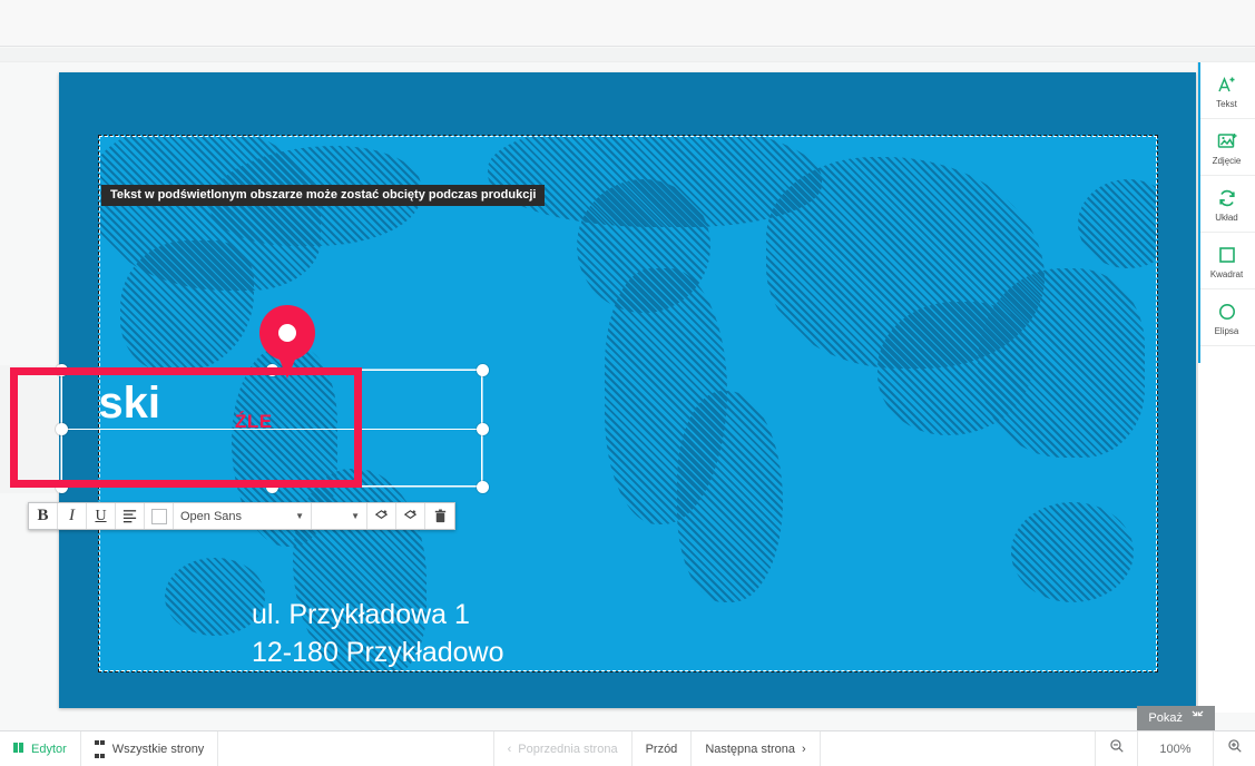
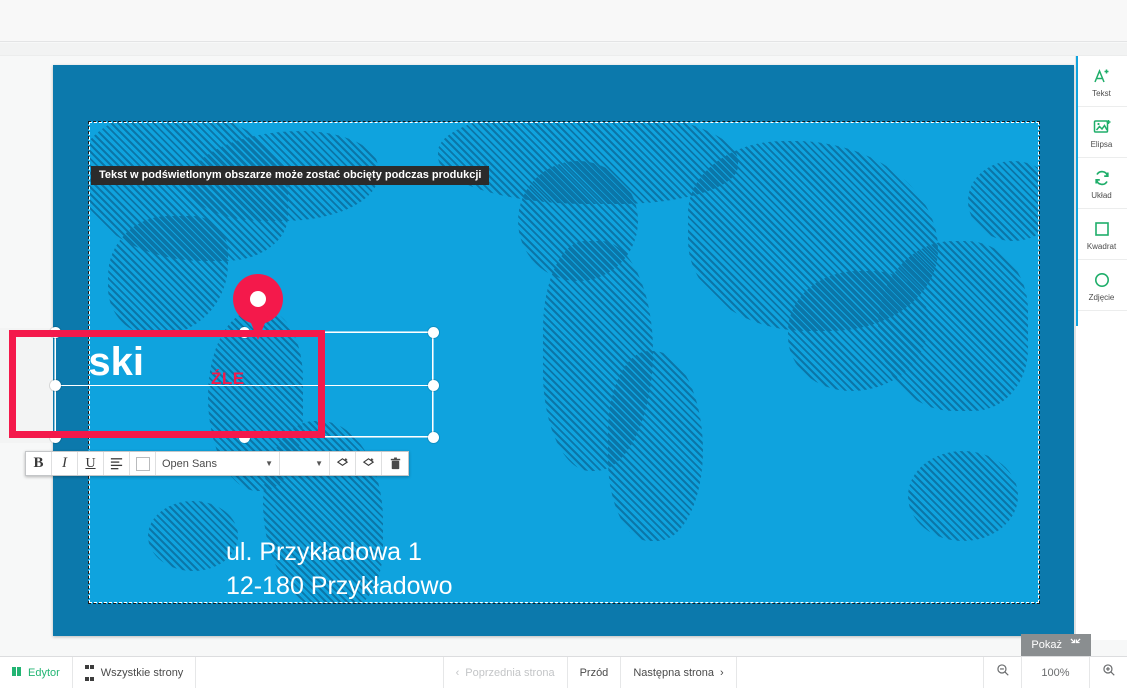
  ŹLE
  ul. Przykładowa 1
  12-180 Przykładowo
  Tekst w podświetlonym obszarze może zostać obcięty podczas produkcji
  B
  I
  U
  Open Sans
  ▼
  ▼
  Tekst
- Zdjęcie
+ Elipsa
  Układ
  Kwadrat
- Elipsa
+ Zdjęcie
  Pokaż
  Edytor
  Wszystkie strony
  ‹
  Poprzednia strona
  Przód
  Następna strona
  ›
  100%
